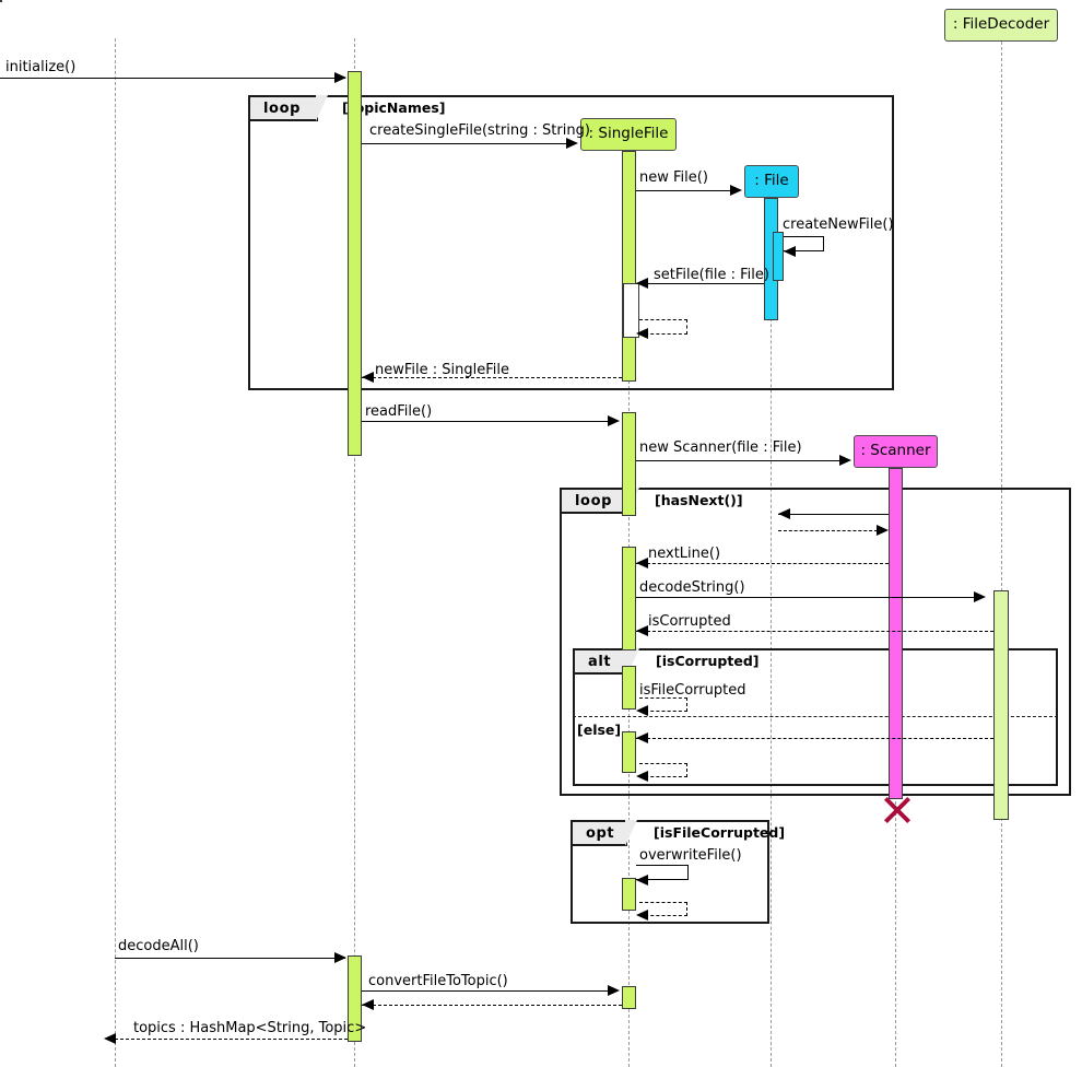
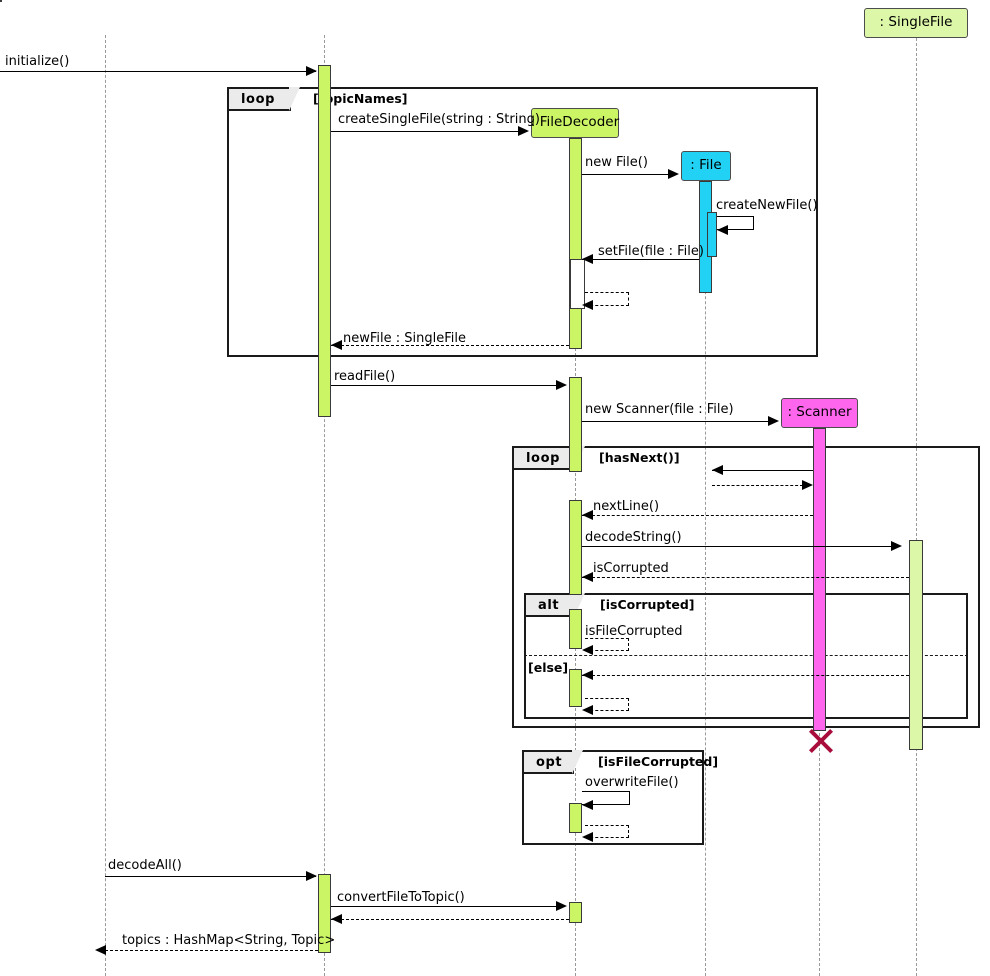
  loop
  [picNames]
  loop
  [hasNext()]
  alt
  [isCorrupted]
  [else]
  opt
  [isFileCorrupted]
- : SingleFile
+ : FileDecoder
  : File
  : Scanner
- : FileDecoder
+ : SingleFile
  initialize()
  createSingleFile(string : String)
  new File()
  createNewFile()
  setFile(file : File)
  newFile : SingleFile
  readFile()
  new Scanner(file : File)
  nextLine()
  decodeString()
  isCorrupted
  isFileCorrupted
  overwriteFile()
  decodeAll()
  convertFileToTopic()
  topics : HashMap<String, Topic>
